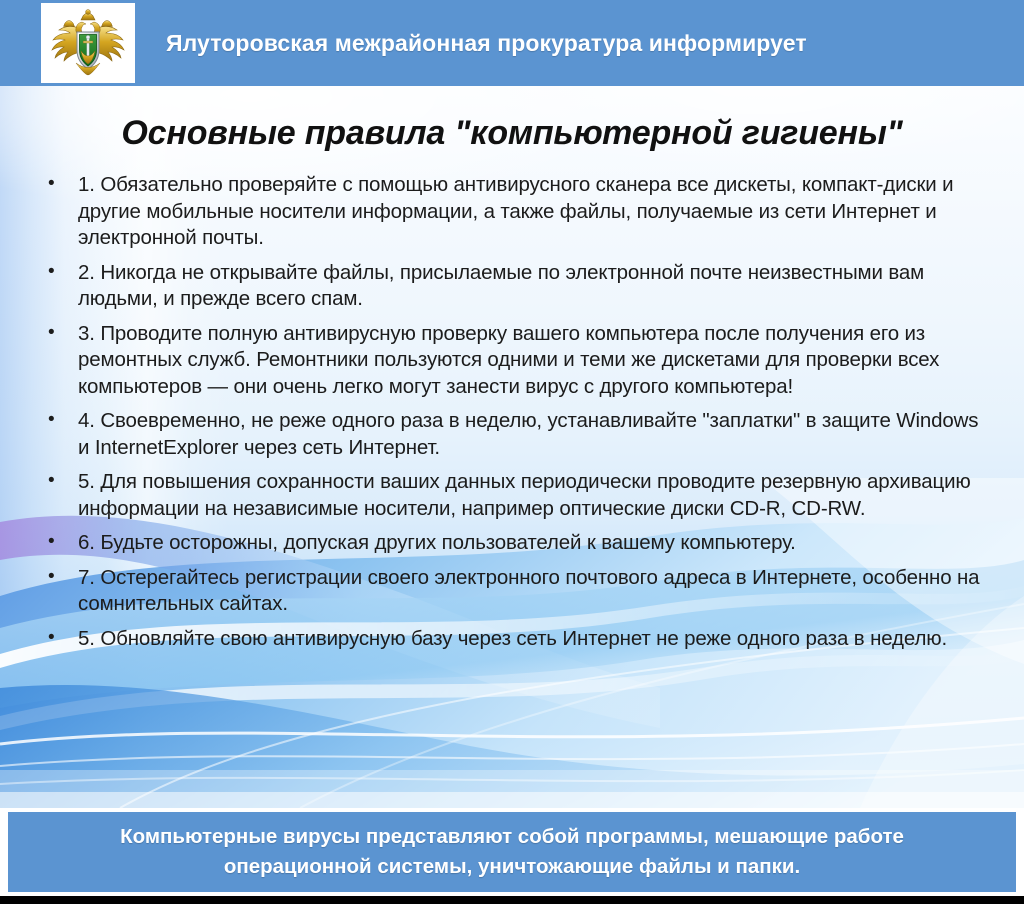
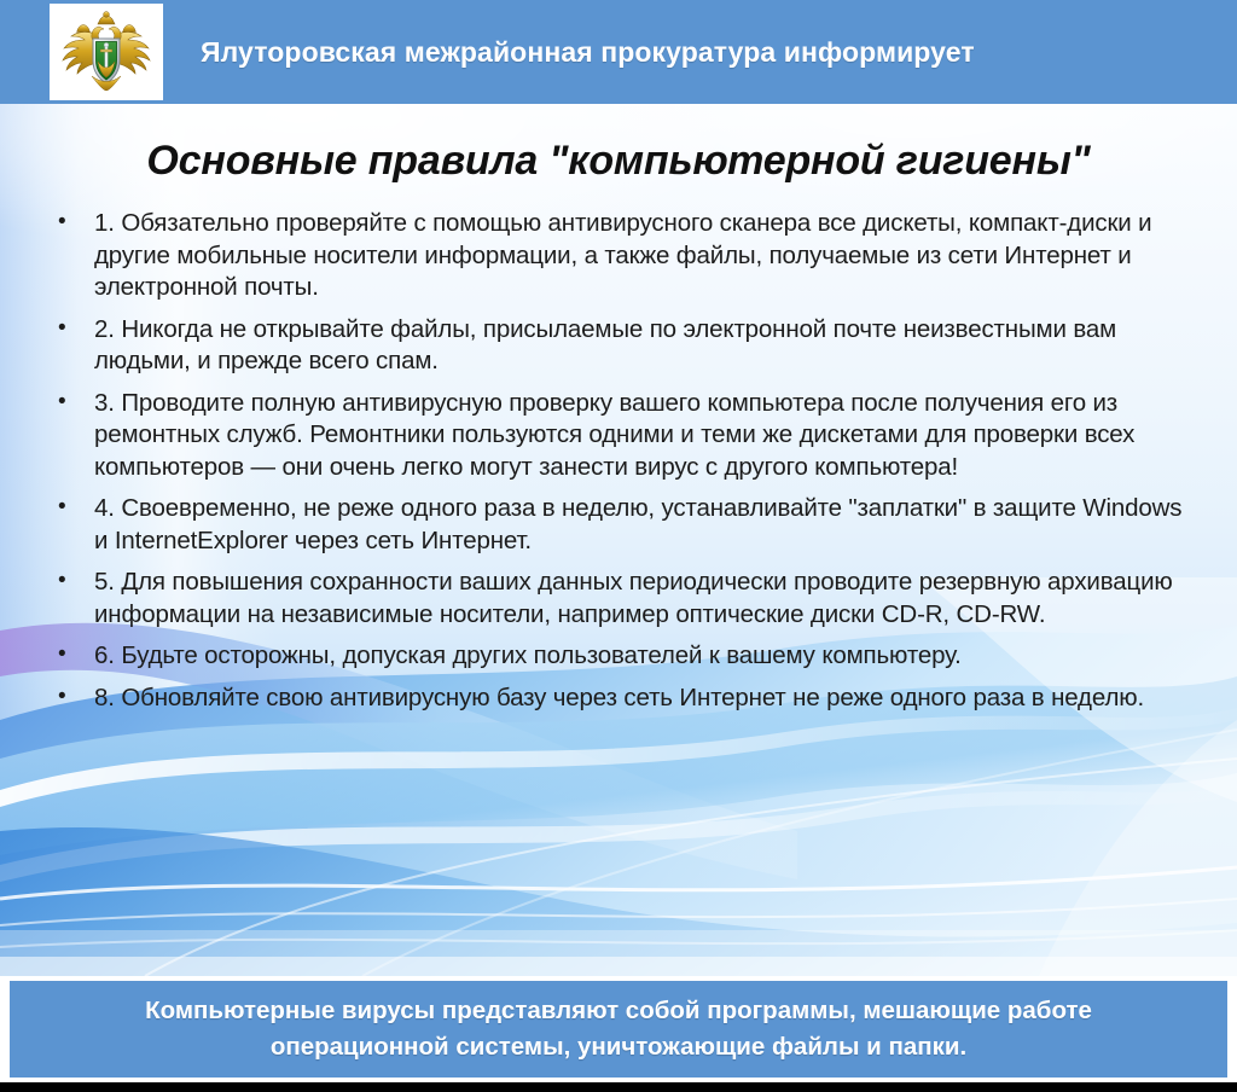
  Ялуторовская межрайонная прокуратура информирует
  Основные правила "компьютерной гигиены"
  1. Обязательно проверяйте с помощью антивирусного сканера все дискеты, компакт-диски и другие мобильные носители информации, а также файлы, получаемые из сети Интернет и электронной почты.
  2. Никогда не открывайте файлы, присылаемые по электронной почте неизвестными вам людьми, и прежде всего спам.
  3. Проводите полную антивирусную проверку вашего компьютера после получения его из ремонтных служб. Ремонтники пользуются одними и теми же дискетами для проверки всех компьютеров — они очень легко могут занести вирус с другого компьютера!
  4. Своевременно, не реже одного раза в неделю, устанавливайте "заплатки" в защите Windows и InternetExplorer через сеть Интернет.
  5. Для повышения сохранности ваших данных периодически проводите резервную архивацию информации на независимые носители, например оптические диски CD-R, CD-RW.
  6. Будьте осторожны, допуская других пользователей к вашему компьютеру.
- 7. Остерегайтесь регистрации своего электронного почтового адреса в Интернете, особенно на сомнительных сайтах.
- 5. Обновляйте свою антивирусную базу через сеть Интернет не реже одного раза в неделю.
+ 8. Обновляйте свою антивирусную базу через сеть Интернет не реже одного раза в неделю.
  Компьютерные вирусы представляют собой программы, мешающие работе
  операционной системы, уничтожающие файлы и папки.
